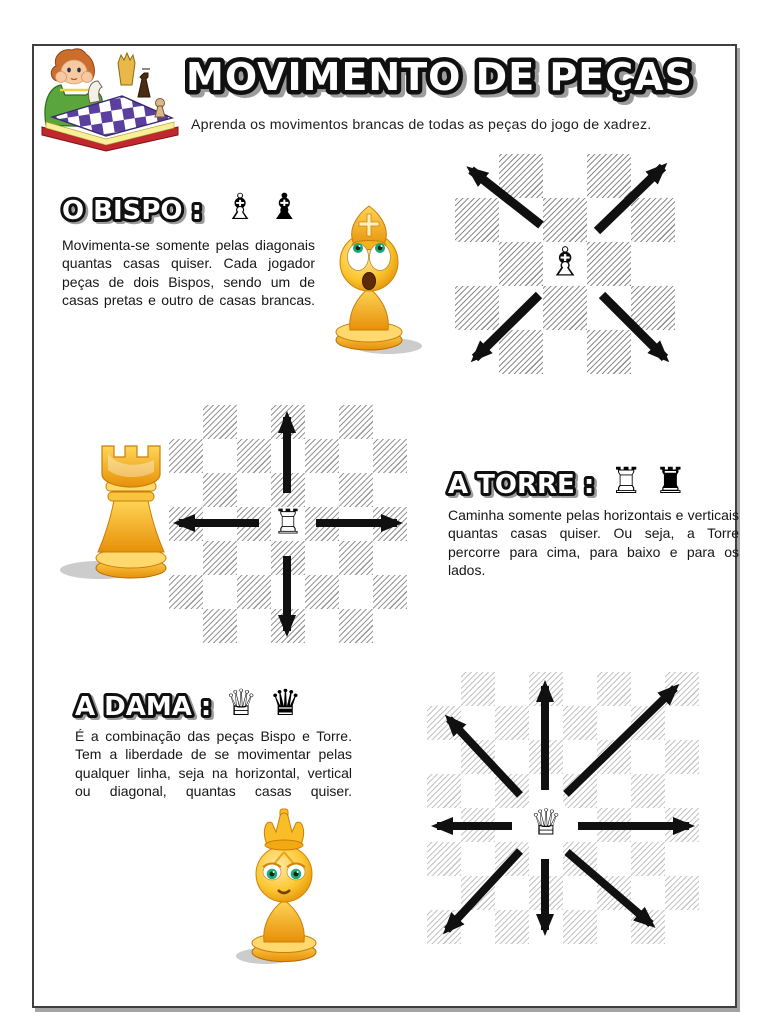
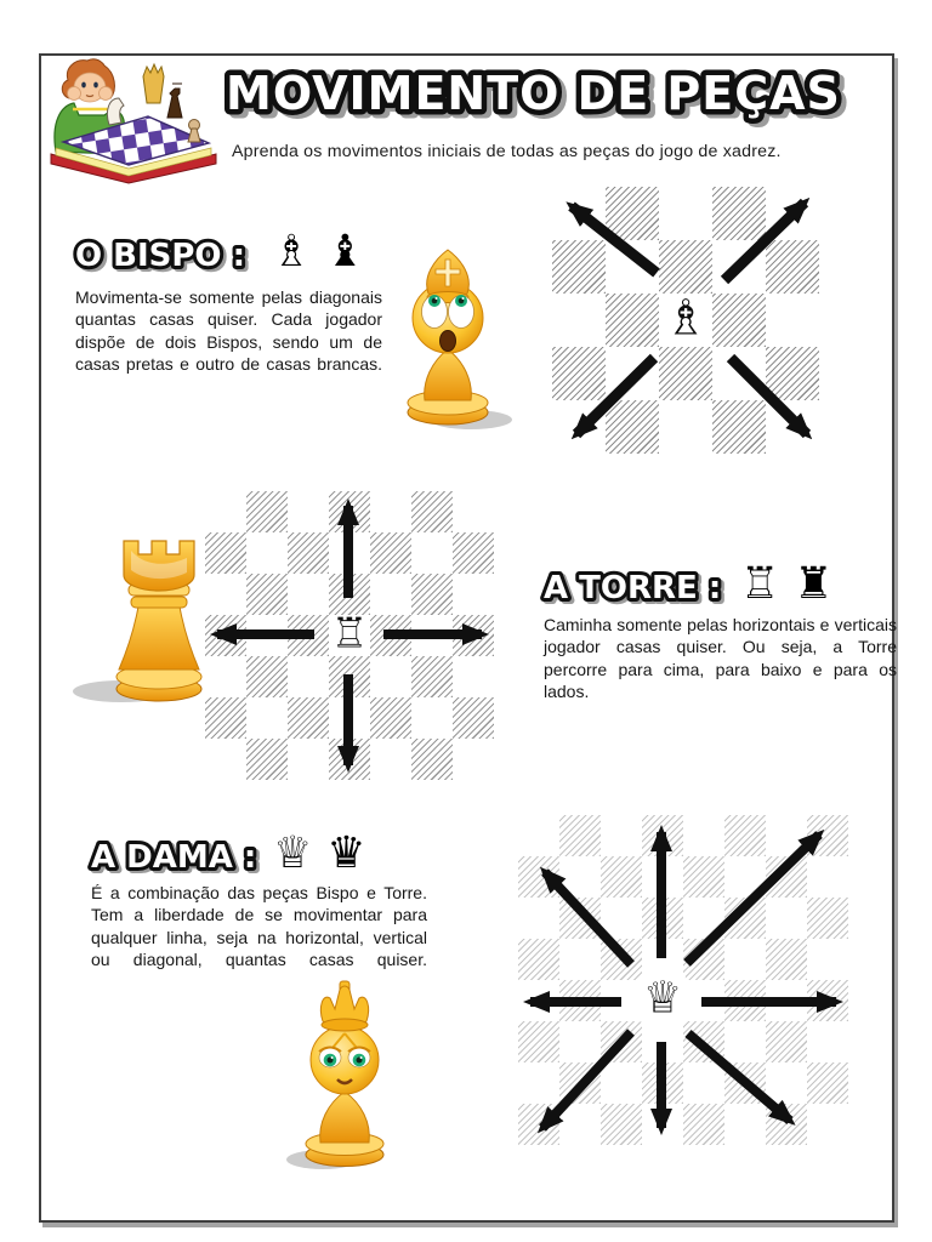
  MOVIMENTO DE PEÇAS
- Aprenda os movimentos brancas de todas as peças do jogo de xadrez.
+ Aprenda os movimentos iniciais de todas as peças do jogo de xadrez.
  O BISPO :
  ♗
  ♝
- Movimenta-se somente pelas diagonais quantas casas quiser. Cada jogador peças de dois Bispos, sendo um de casas pretas e outro de casas brancas.
+ Movimenta-se somente pelas diagonais quantas casas quiser. Cada jogador dispõe de dois Bispos, sendo um de casas pretas e outro de casas brancas.
  ♗
  ♖
  A TORRE :
  ♖
  ♜
- Caminha somente pelas horizontais e verticais quantas casas quiser. Ou seja, a Torre percorre para cima, para baixo e para os lados.
+ Caminha somente pelas horizontais e verticais jogador casas quiser. Ou seja, a Torre percorre para cima, para baixo e para os lados.
  A DAMA :
  ♕
  ♛
- É a combinação das peças Bispo e Torre. Tem a liberdade de se movimentar pelas qualquer linha, seja na horizontal, vertical ou diagonal, quantas casas quiser.
+ É a combinação das peças Bispo e Torre. Tem a liberdade de se movimentar para qualquer linha, seja na horizontal, vertical ou diagonal, quantas casas quiser.
  ♕
